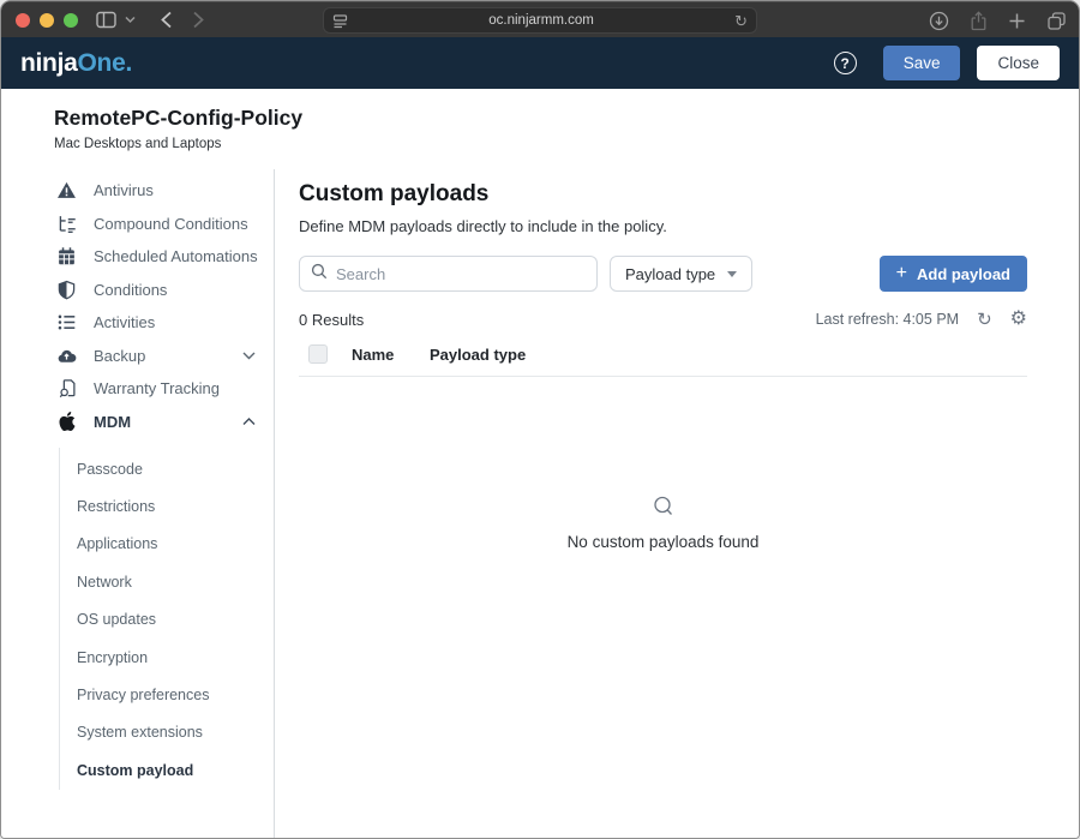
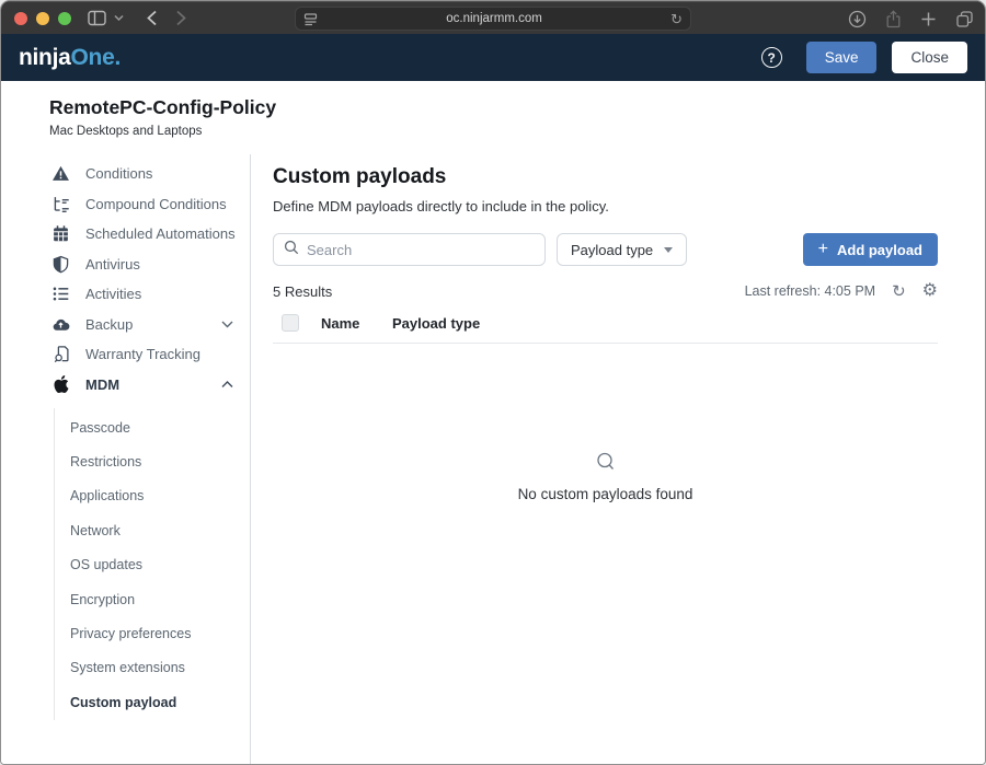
  oc.ninjarmm.com
  ↻
  ninjaOne.
  ?
  Save
  Close
  RemotePC-Config-Policy
  Mac Desktops and Laptops
- Antivirus
+ Conditions
  Compound Conditions
  Scheduled Automations
- Conditions
+ Antivirus
  Activities
  Backup
  Warranty Tracking
  MDM
  Passcode
  Restrictions
  Applications
  Network
  OS updates
  Encryption
  Privacy preferences
  System extensions
  Custom payload
  Custom payloads
  Define MDM payloads directly to include in the policy.
  Search
  Payload type
  +
  Add payload
- 0 Results
+ 5 Results
  Last refresh: 4:05 PM
  ↻
  ⚙
  Name
  Payload type
  No custom payloads found
